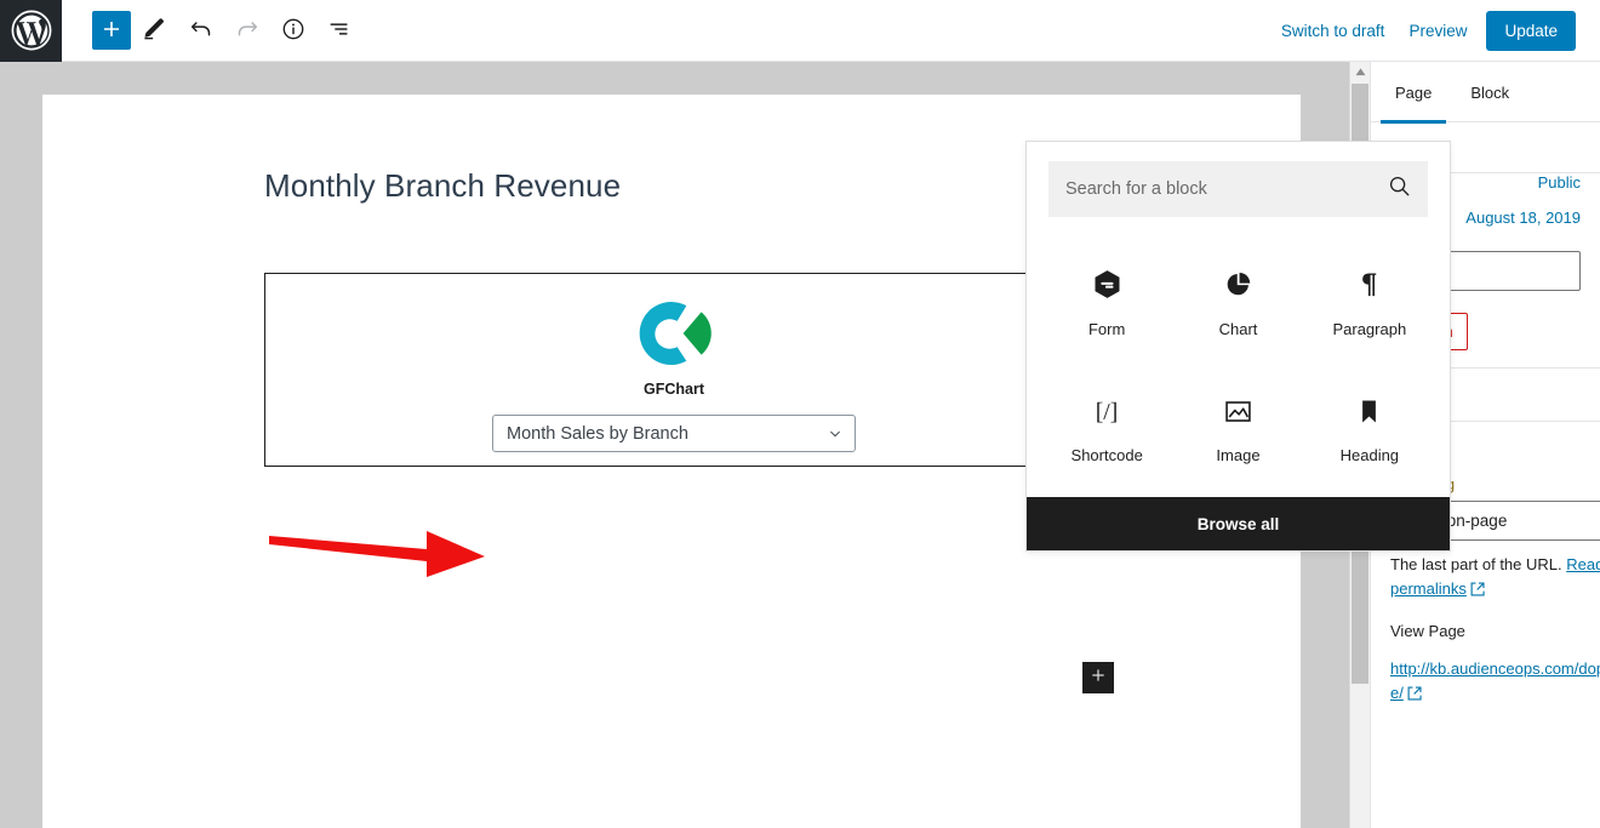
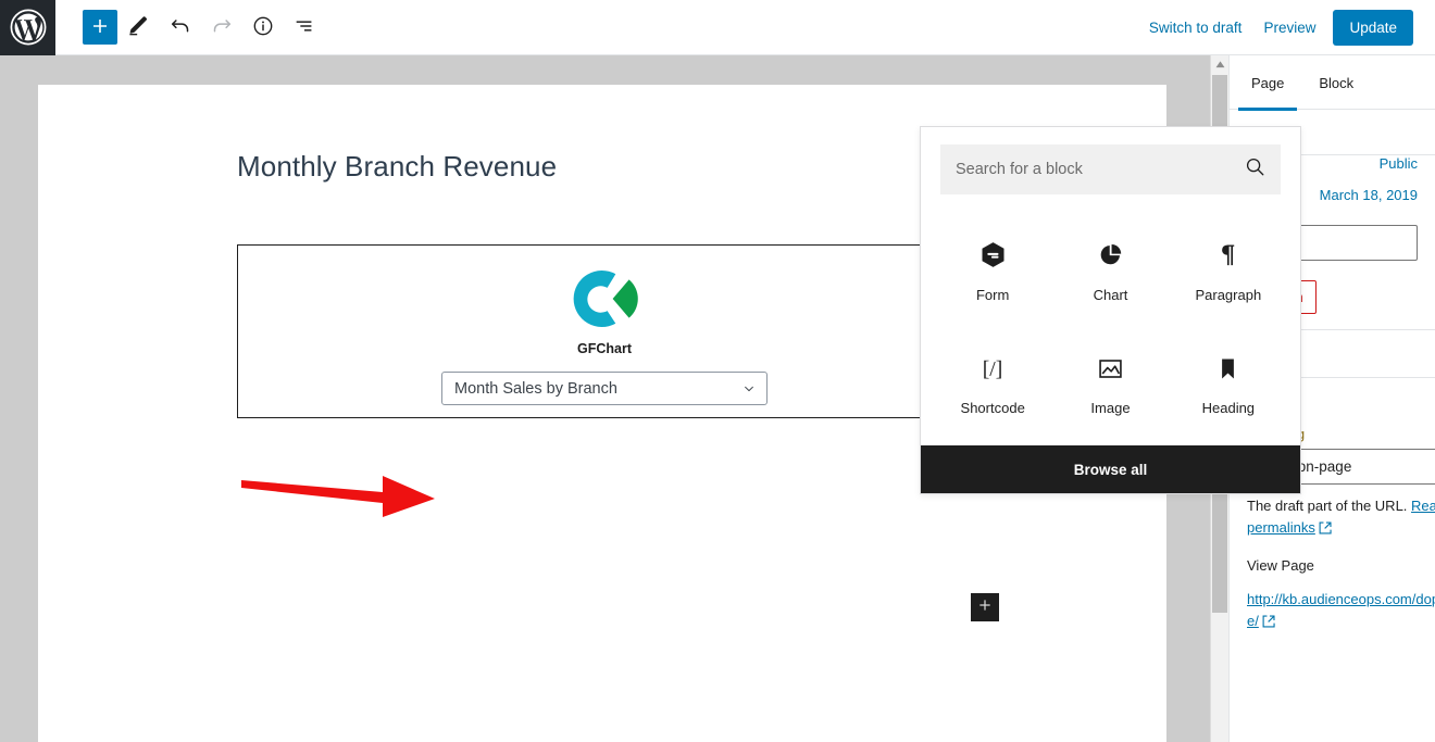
  Switch to draft
  Preview
  Update
  Monthly Branch Revenue
  GFChart
  Month Sales by Branch
  Page
  Block
  Public
- August 18, 2019
+ March 18, 2019
- The last part of the URL. Rea permalinks
+ The draft part of the URL. Rea permalinks
  View Page
  http://kb.audienceops.com/doe/
  Search for a block
  Form
  Chart
  ¶
  Paragraph
  [/]
  Shortcode
  Image
  Heading
  Browse all
